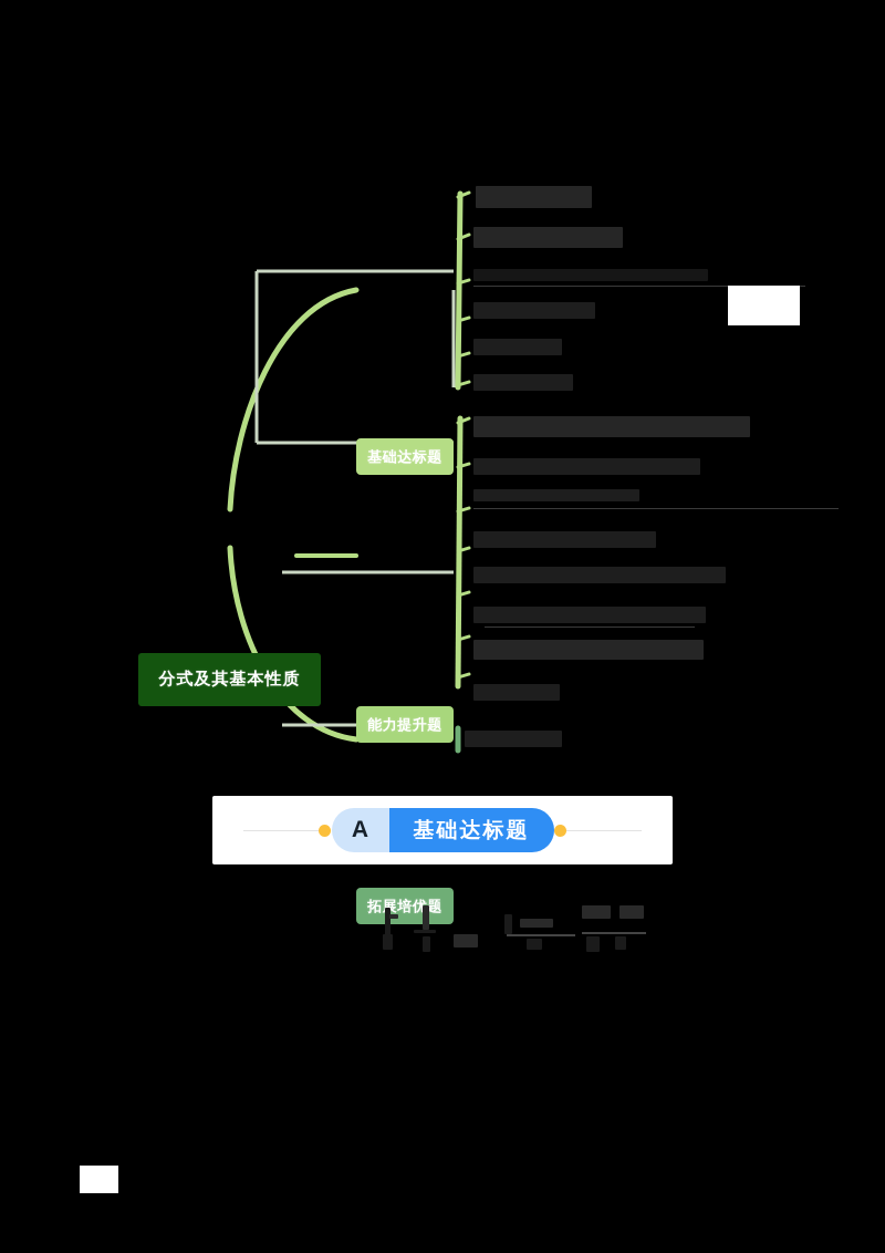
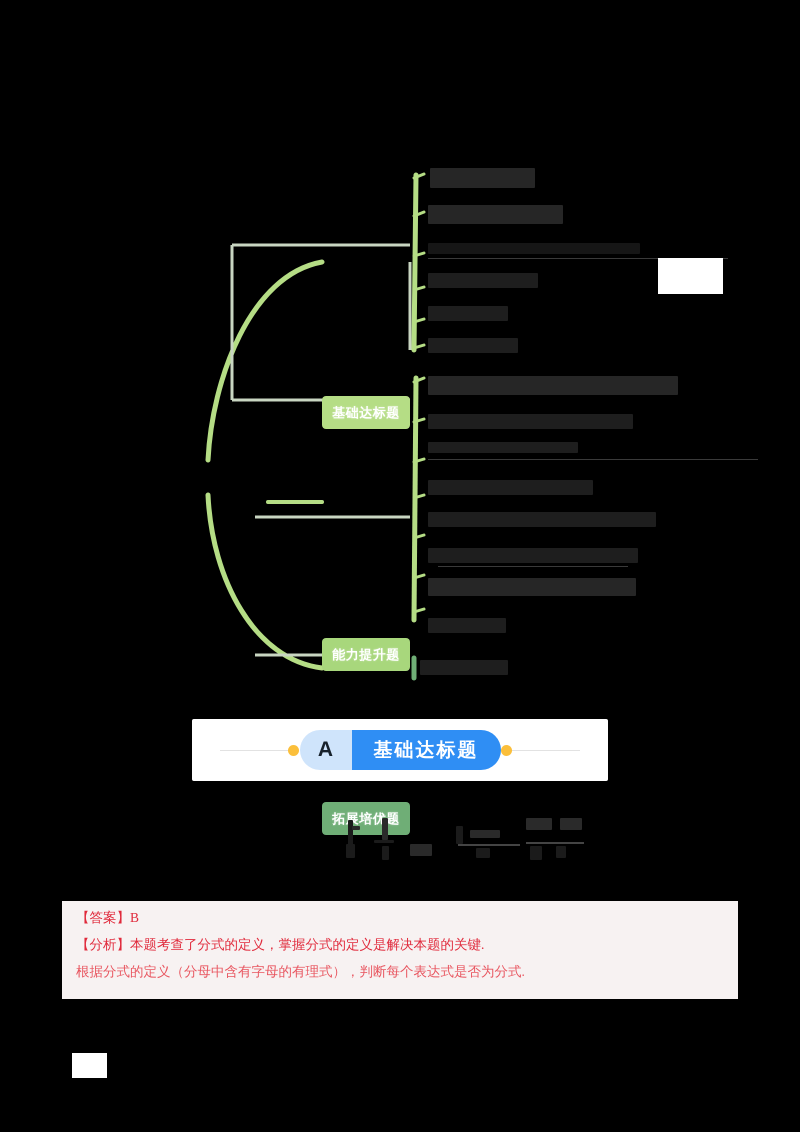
- 分式及其基本性质
  基础达标题
  能力提升题
  拓展培优题
  A
  基础达标题
+ 【答案】B
+ 【分析】本题考查了分式的定义，掌握分式的定义是解决本题的关键.
+ 根据分式的定义（分母中含有字母的有理式），判断每个表达式是否为分式.
